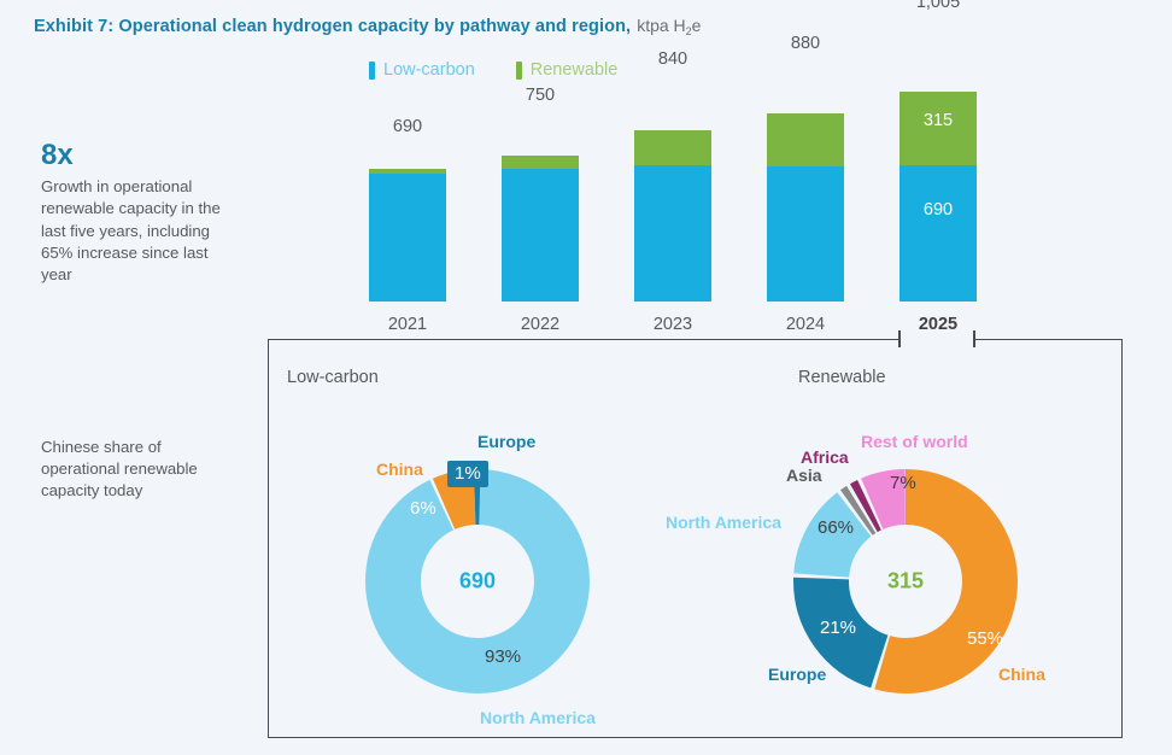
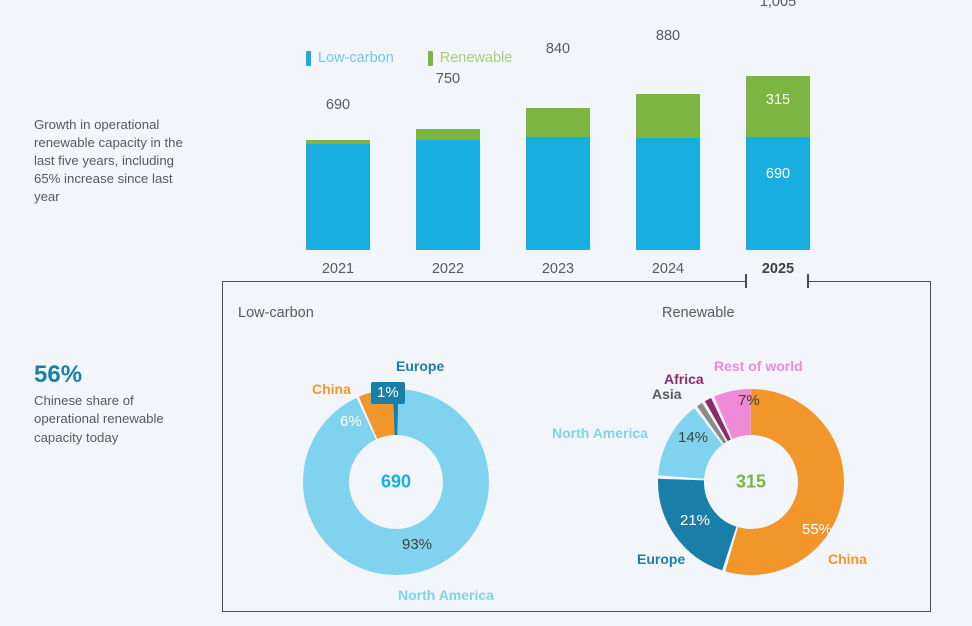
- Exhibit 7: Operational clean hydrogen capacity by pathway and region,
- ktpa H2e
  Low-carbon
  Renewable
- 8x
  Growth in operational renewable capacity in the last five years, including 65% increase since last year
+ 56%
  Chinese share of operational renewable capacity today
  690
  2021
  750
  2022
  840
  2023
  880
  2024
  1,005
  315
  690
  2025
  Low-carbon
  Renewable
  690
  93%
  6%
  1%
  Europe
  China
  North America
  315
  55%
  21%
- 66%
+ 14%
  7%
  China
  Europe
  North America
  Asia
  Africa
  Rest of world
